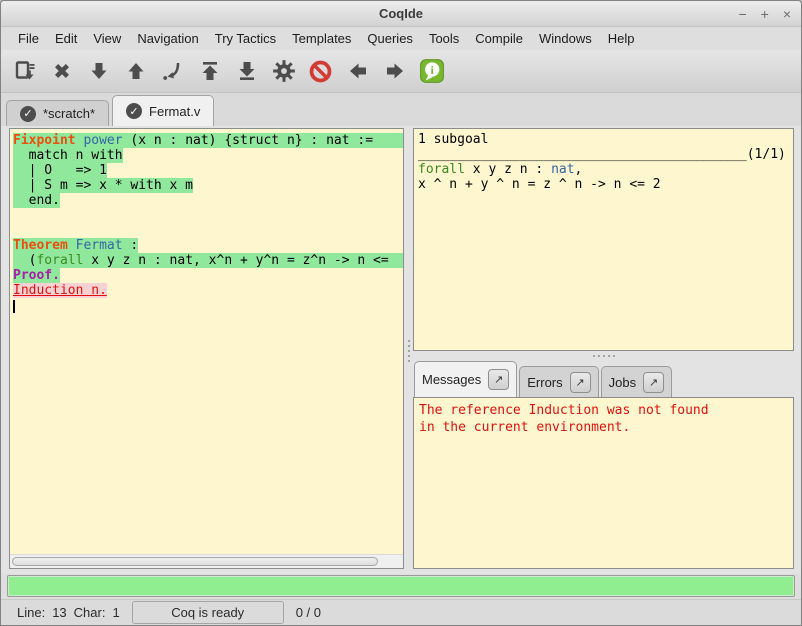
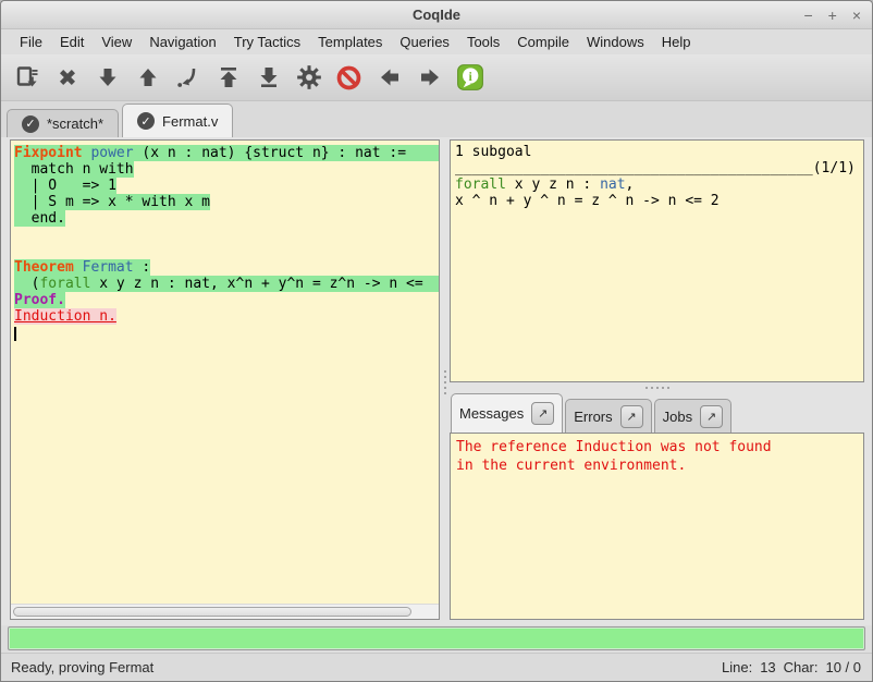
  CoqIde
  −
  +
  ×
  File
  Edit
  View
  Navigation
  Try Tactics
  Templates
  Queries
  Tools
  Compile
  Windows
  Help
  i
  ✓
  *scratch*
  ✓
  Fermat.v
  Fixpoint power (x n : nat) {struct n} : nat :=
  match n with
  | O => 1
  | S m => x * with x m
  end.
  Theorem Fermat :
  (forall x y z n : nat, x^n + y^n = z^n -> n <=
  Proof.
  Induction n.
  1 subgoal
  __________________________________________(1/1)
  forall x y z n : nat,
  x ^ n + y ^ n = z ^ n -> n <= 2
  Messages
  ↗
  Errors
  ↗
  Jobs
  ↗
  The reference Induction was not found
  in the current environment.
+ Ready, proving Fermat
  Line:
  13
  Char:
  1
- Coq is ready
  0 / 0
